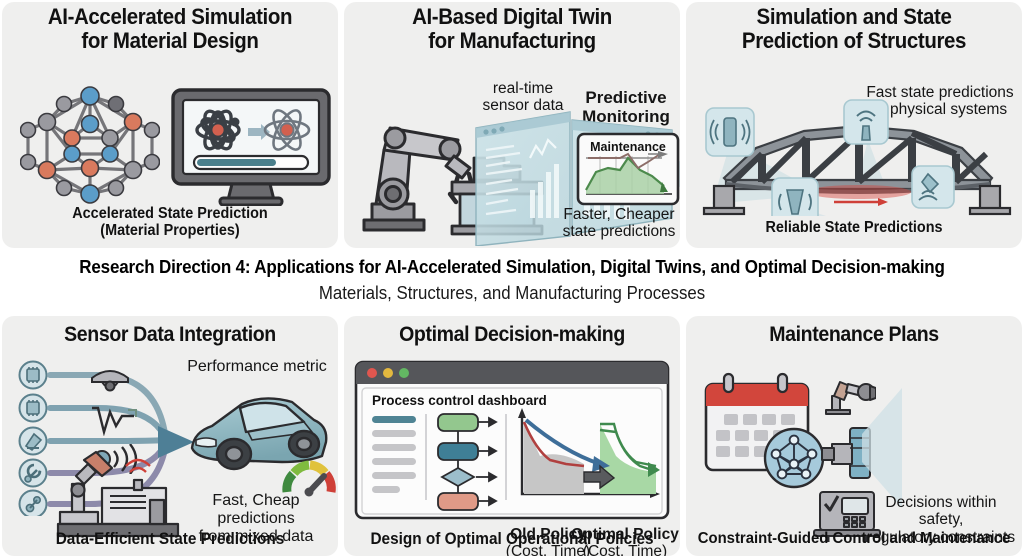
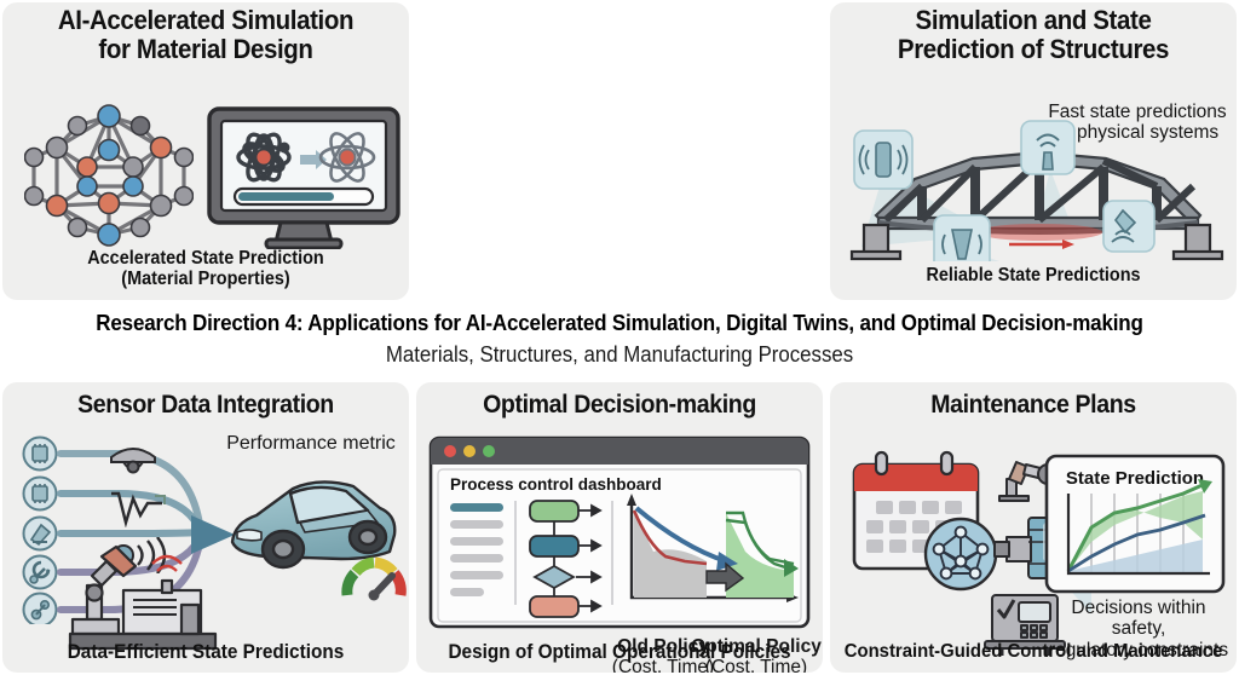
  AI-Accelerated Simulation
  for Material Design
  Accelerated State Prediction
  (Material Properties)
- AI-Based Digital Twin
- for Manufacturing
- real-time
- sensor data
- Predictive
- Monitoring
- Maintenance
- Faster, Cheaper
- state predictions
  Simulation and State
  Prediction of Structures
  Fast state predictions
  physical systems
  Reliable State Predictions
  Research Direction 4: Applications for AI-Accelerated Simulation, Digital Twins, and Optimal Decision-making
  Materials, Structures, and Manufacturing Processes
  Sensor Data Integration
  Performance metric
- Fast, Cheap predictions
- from mixed data
  Data-Efficient State Predictions
  Optimal Decision-making
  Process control dashboard
  Old Policy
  (Cost, Time)
  Optimal Policy
  (Cost, Time)
  Design of Optimal Operational Policies
  Maintenance Plans
+ State Prediction
  Decisions within safety,
  regulatory constraints
  Constraint-Guided Control and Maintenance
